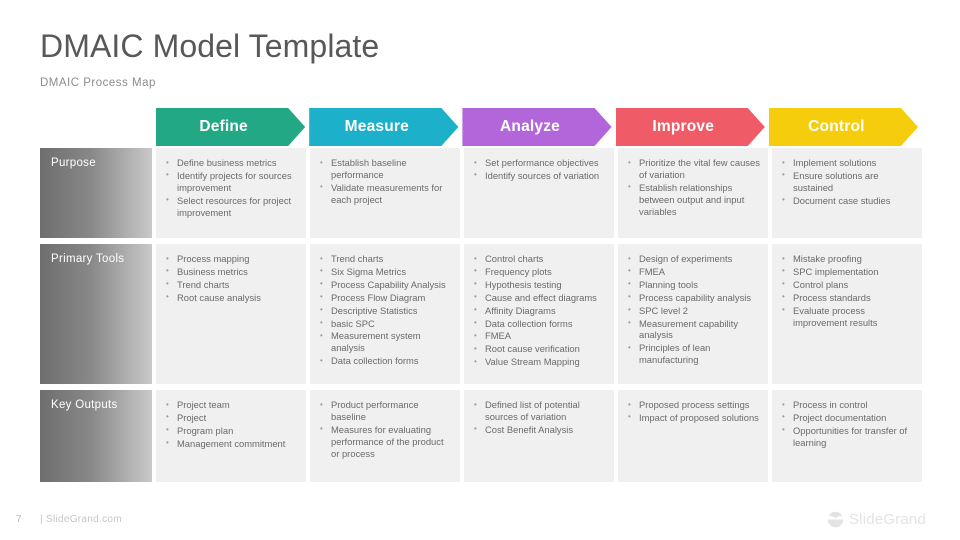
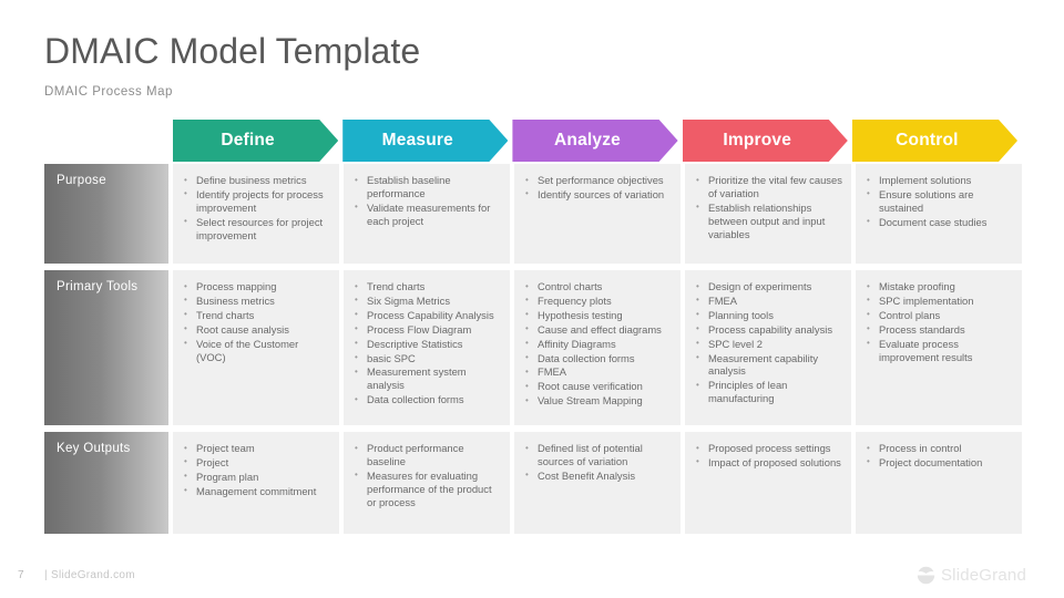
  DMAIC Model Template
  DMAIC Process Map
  Define
  Measure
  Analyze
  Improve
  Control
  Purpose
  Define business metrics
- Identify projects for sources improvement
+ Identify projects for process improvement
  Select resources for project improvement
  Establish baseline performance
  Validate measurements for each project
  Set performance objectives
  Identify sources of variation
  Prioritize the vital few causes of variation
  Establish relationships between output and input variables
  Implement solutions
  Ensure solutions are sustained
  Document case studies
  Primary Tools
  Process mapping
  Business metrics
  Trend charts
  Root cause analysis
+ Voice of the Customer (VOC)
  Trend charts
  Six Sigma Metrics
  Process Capability Analysis
  Process Flow Diagram
  Descriptive Statistics
  basic SPC
  Measurement system analysis
  Data collection forms
  Control charts
  Frequency plots
  Hypothesis testing
  Cause and effect diagrams
  Affinity Diagrams
  Data collection forms
  FMEA
  Root cause verification
  Value Stream Mapping
  Design of experiments
  FMEA
  Planning tools
  Process capability analysis
  SPC level 2
  Measurement capability analysis
  Principles of lean manufacturing
  Mistake proofing
  SPC implementation
  Control plans
  Process standards
  Evaluate process improvement results
  Key Outputs
  Project team
  Project
  Program plan
  Management commitment
  Product performance baseline
  Measures for evaluating performance of the product or process
  Defined list of potential sources of variation
  Cost Benefit Analysis
  Proposed process settings
  Impact of proposed solutions
  Process in control
  Project documentation
- Opportunities for transfer of learning
  7
  | SlideGrand.com
  SlideGrand
